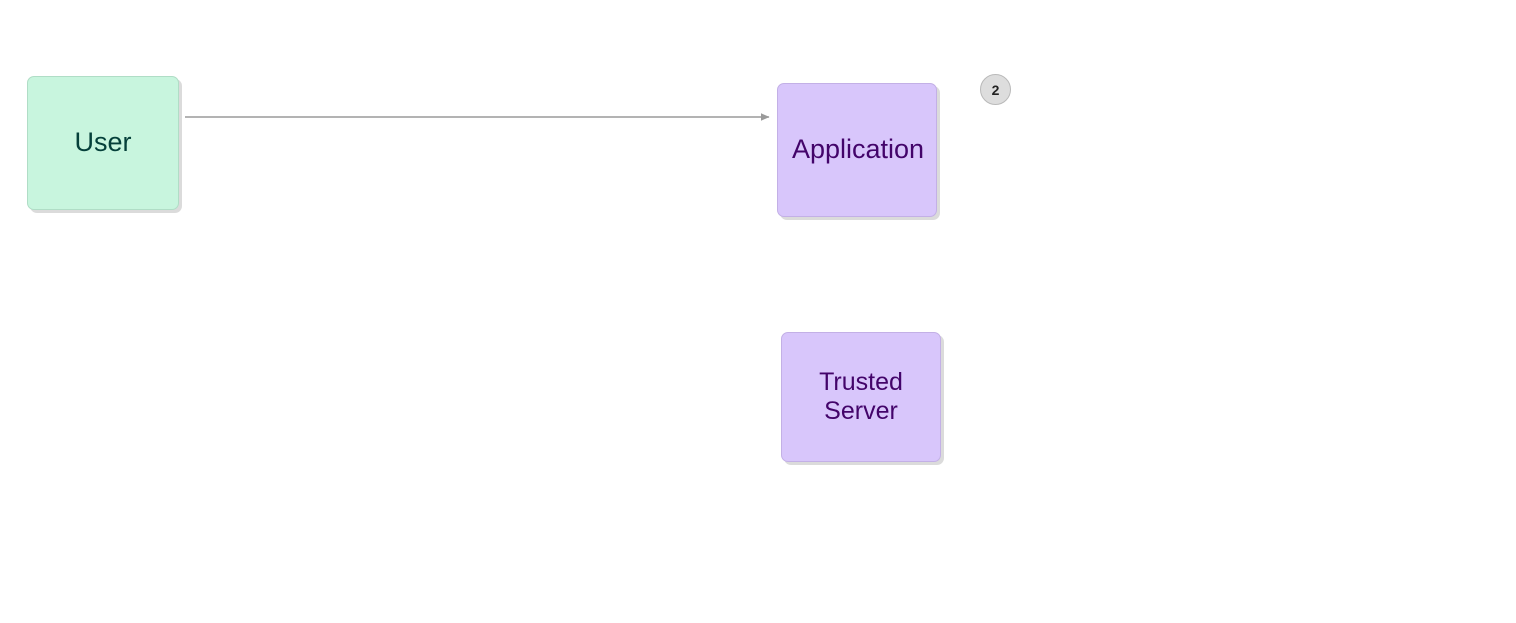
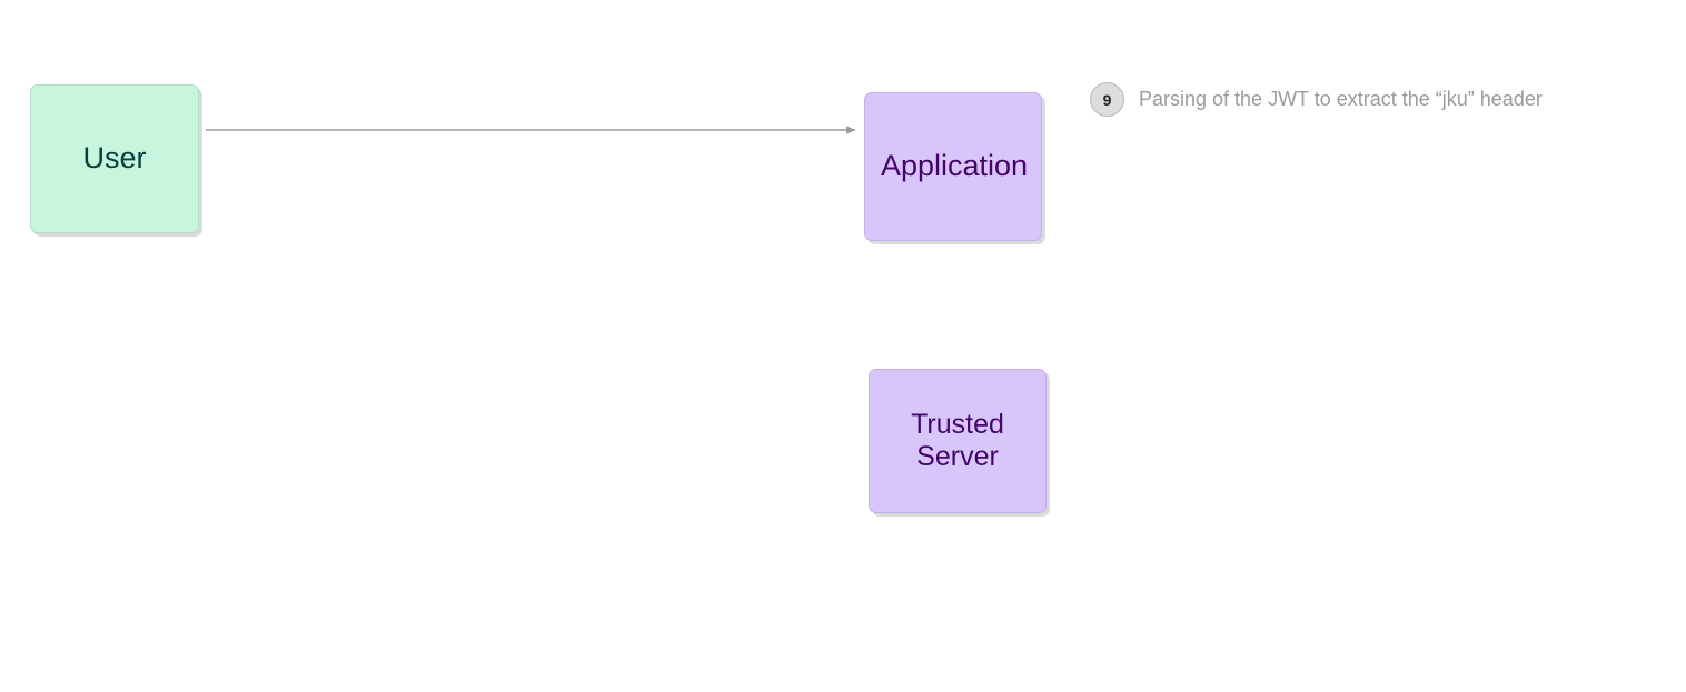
  User
  Application
  Trusted
  Server
- 2
+ 9
+ Parsing of the JWT to extract the “jku” header
